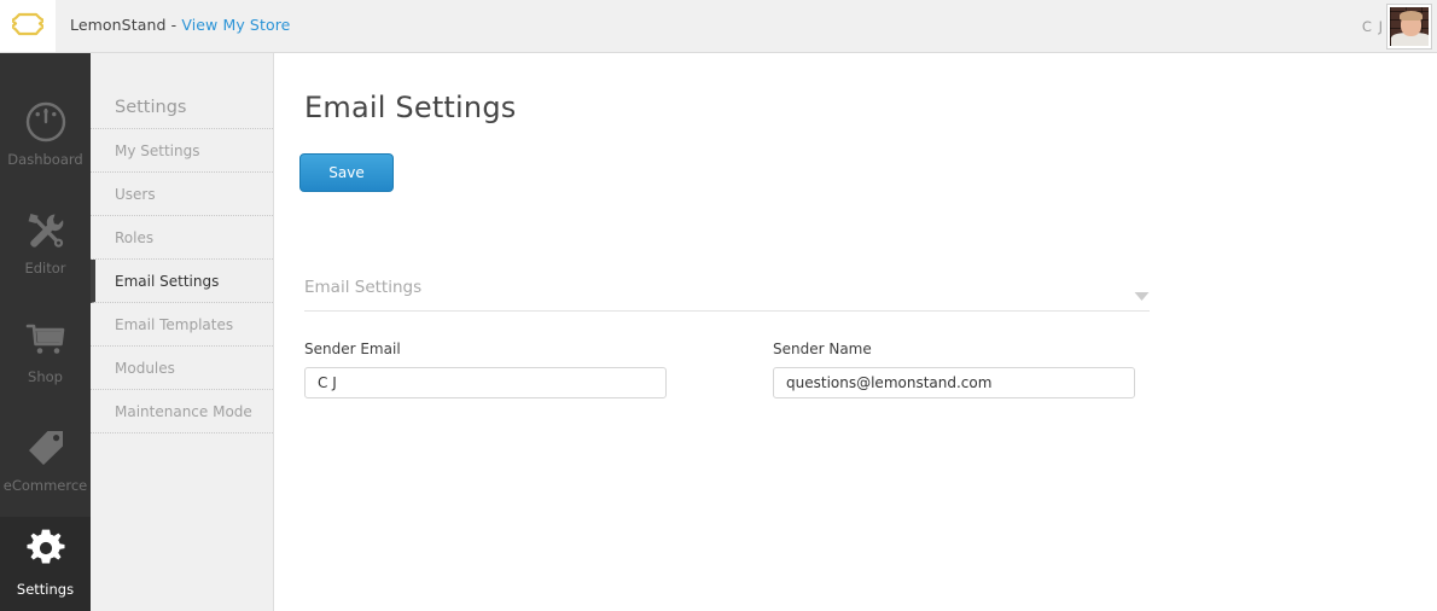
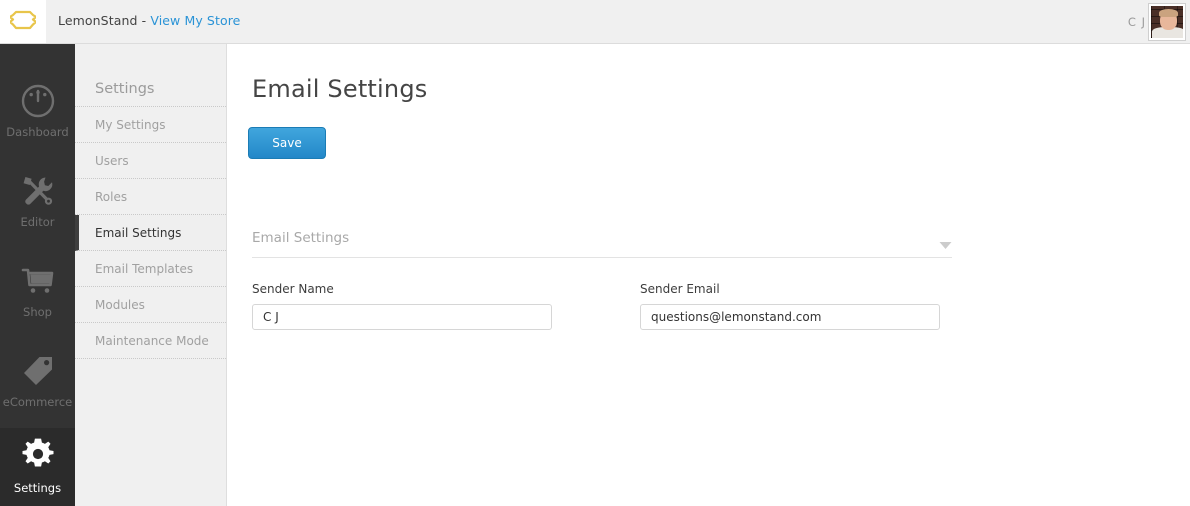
  LemonStand - View My Store
  C J
  Dashboard
  Editor
  Shop
  eCommerce
  Settings
  Settings
  My Settings
  Users
  Roles
  Email Settings
  Email Templates
  Modules
  Maintenance Mode
  Email Settings
  Save
  Email Settings
- Sender Email
+ Sender Name
  C J
- Sender Name
+ Sender Email
  questions@lemonstand.com
